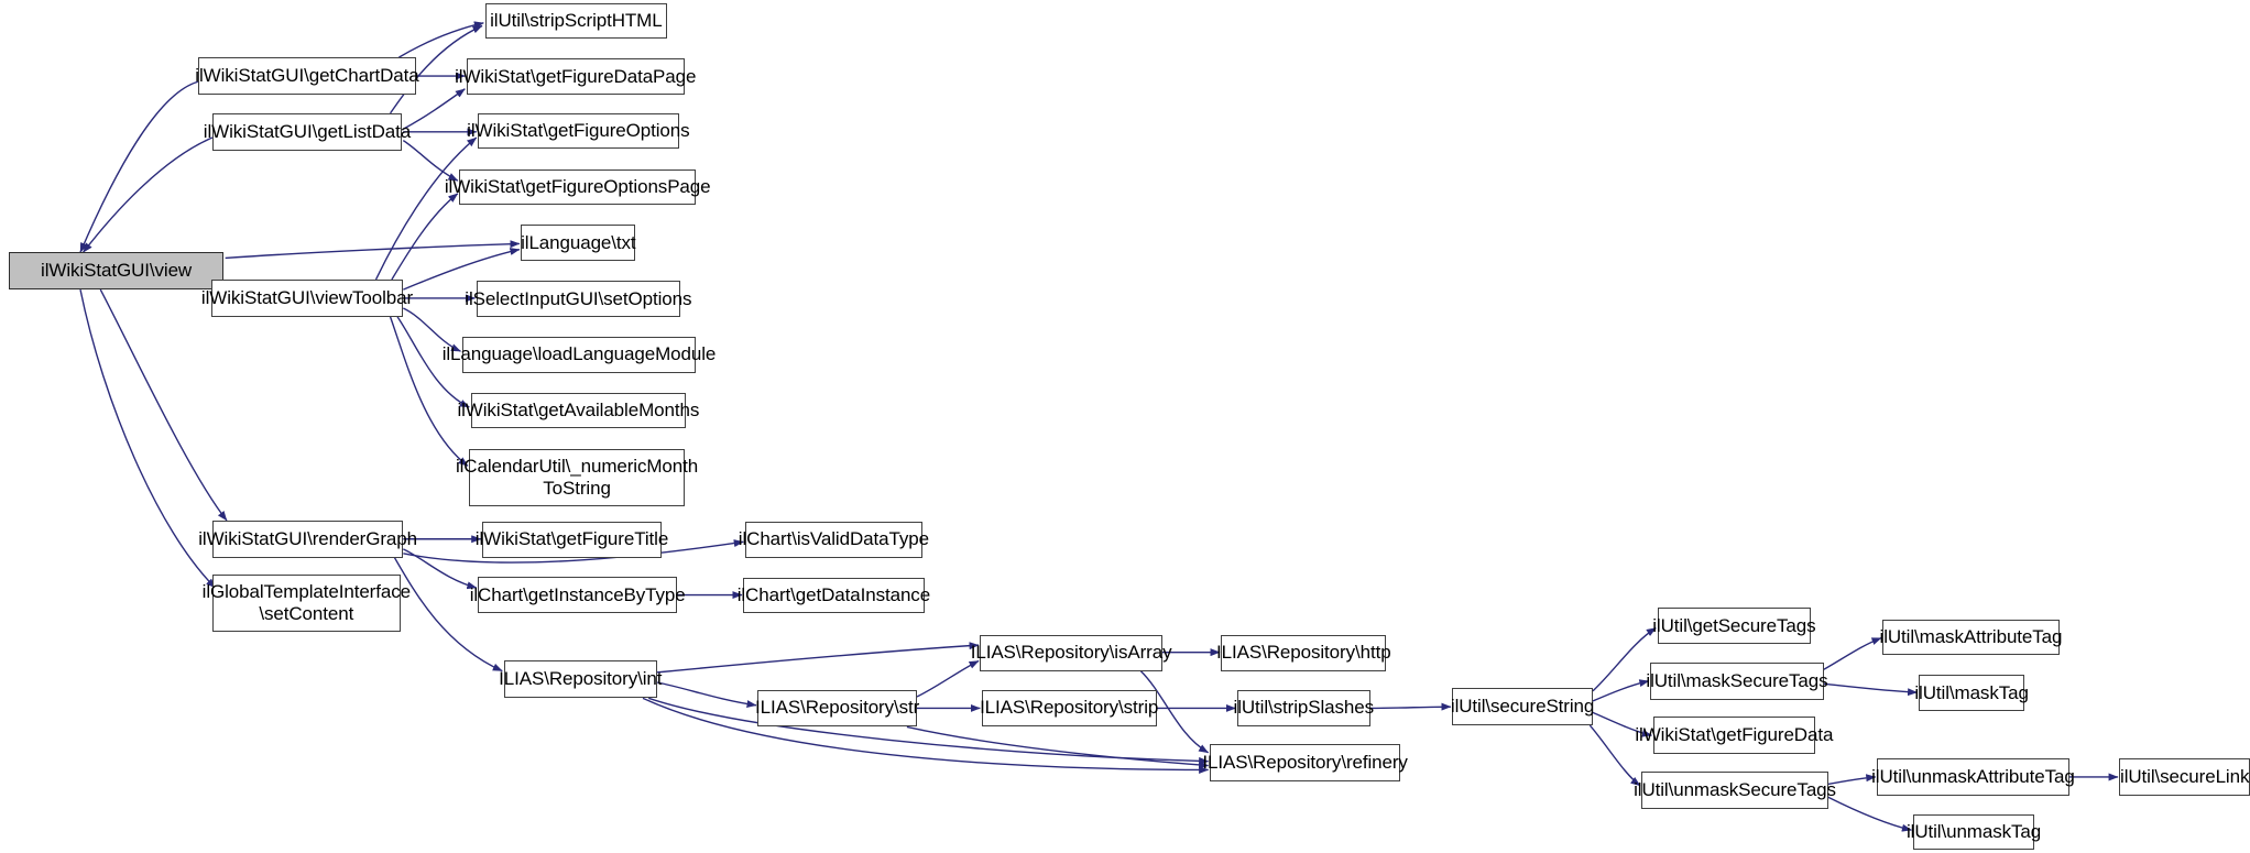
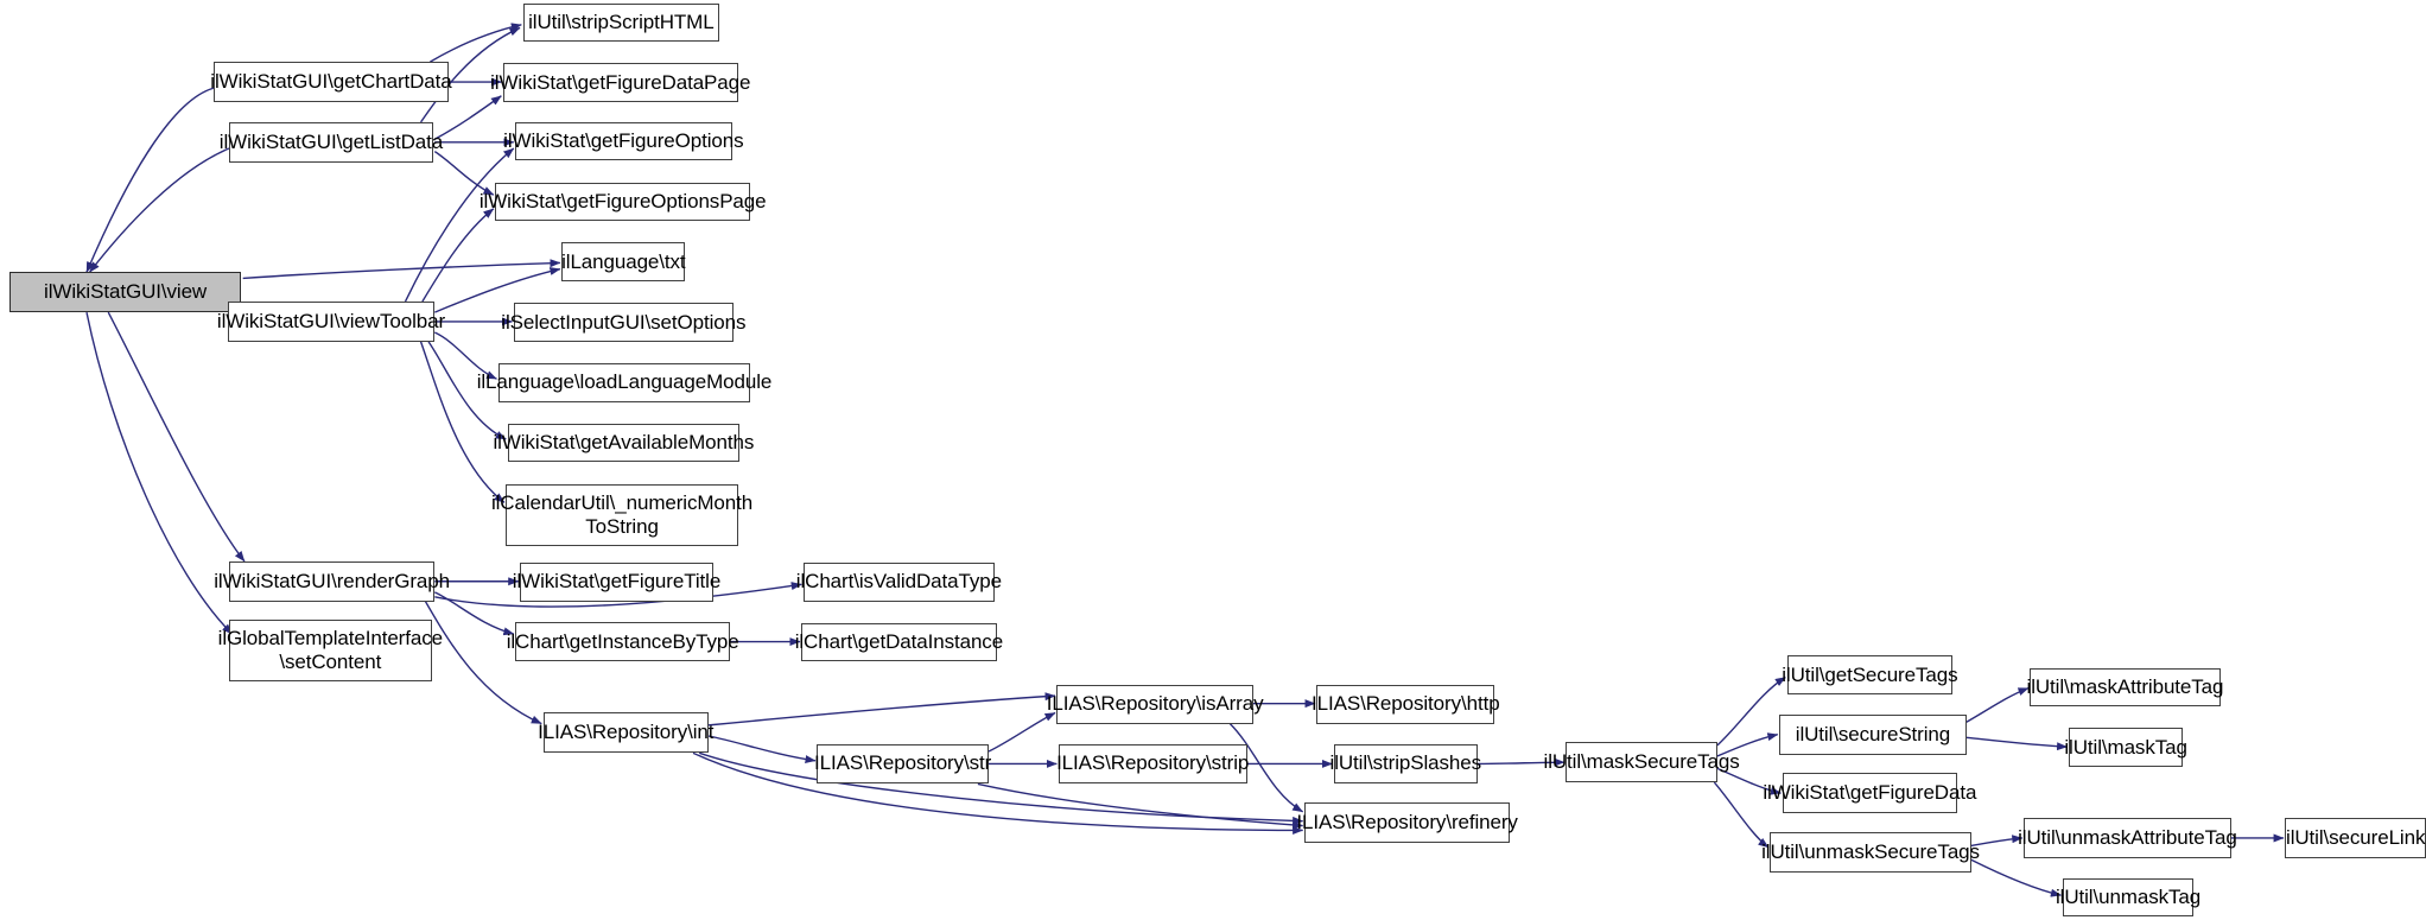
  ilWikiStatGUI\view
  ilWikiStatGUI\getChartData
  ilWikiStatGUI\getListData
  ilWikiStatGUI\viewToolbar
  ilWikiStatGUI\renderGraph
  ilGlobalTemplateInterface
  \setContent
  ilUtil\stripScriptHTML
  ilWikiStat\getFigureDataPage
  ilWikiStat\getFigureOptions
  ilWikiStat\getFigureOptionsPage
  ilLanguage\txt
  ilSelectInputGUI\setOptions
  ilLanguage\loadLanguageModule
  ilWikiStat\getAvailableMonths
  ilCalendarUtil\_numericMonth
  ToString
  ilWikiStat\getFigureTitle
  ilChart\getInstanceByType
  ilChart\isValidDataType
  ilChart\getDataInstance
  ILIAS\Repository\int
  ILIAS\Repository\str
  ILIAS\Repository\isArray
  ILIAS\Repository\strip
  ILIAS\Repository\refinery
  ILIAS\Repository\http
  ilUtil\stripSlashes
- ilUtil\secureString
+ ilUtil\maskSecureTags
  ilUtil\getSecureTags
- ilUtil\maskSecureTags
+ ilUtil\secureString
  ilWikiStat\getFigureData
  ilUtil\unmaskSecureTags
  ilUtil\maskAttributeTag
  ilUtil\maskTag
  ilUtil\unmaskAttributeTag
  ilUtil\unmaskTag
  ilUtil\secureLink
